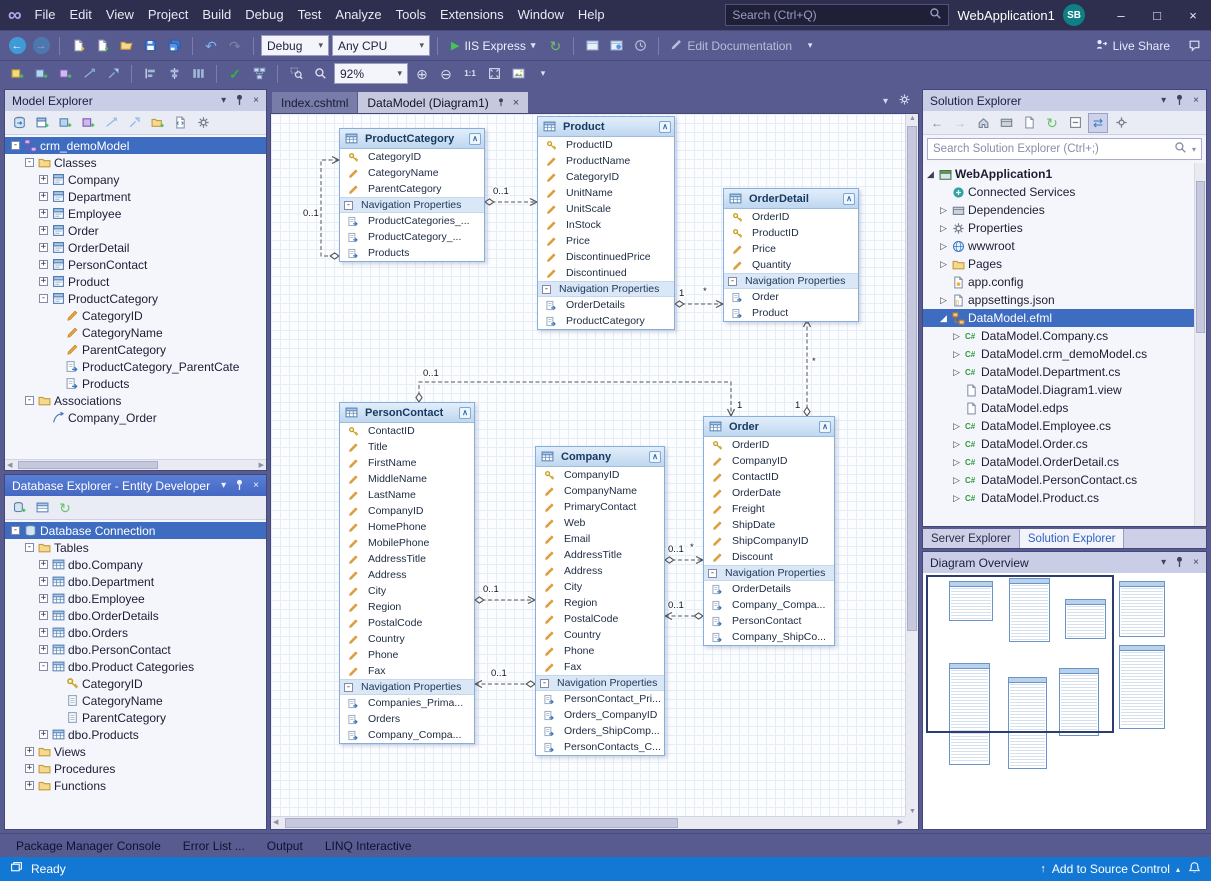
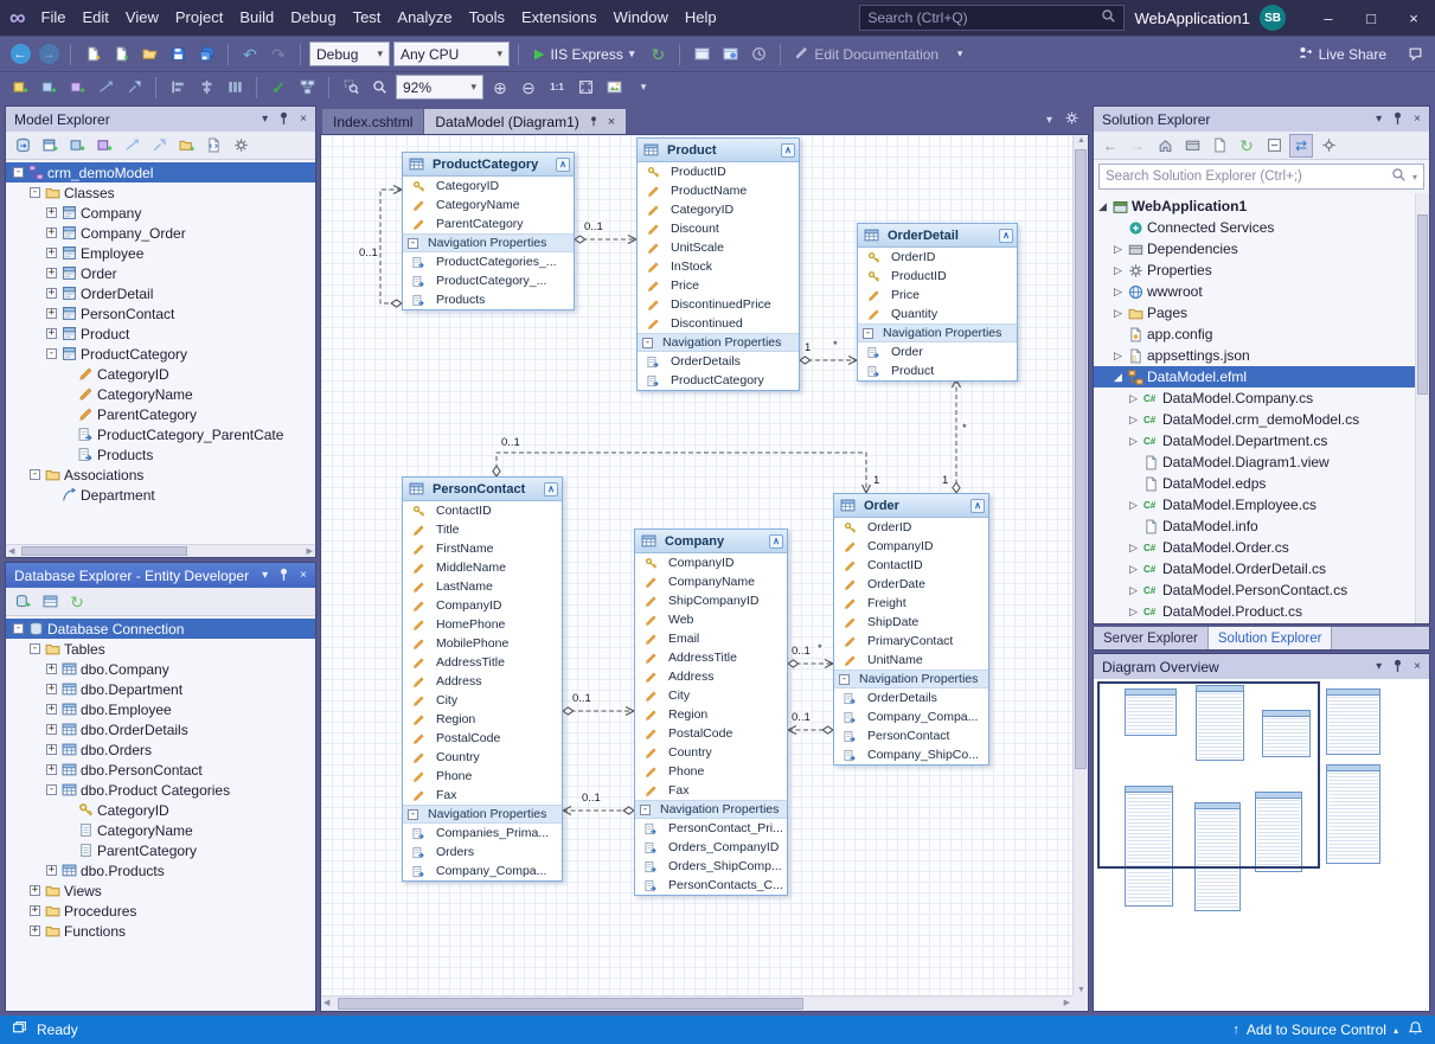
  ∞
  File
  Edit
  View
  Project
  Build
  Debug
  Test
  Analyze
  Tools
  Extensions
  Window
  Help
  Search (Ctrl+Q)
  WebApplication1
  SB
  –
  □
  ×
  ←
  →
  ↶
  ↷
  Debug
  ▾
  Any CPU
  ▾
  ▶
  IIS Express
  ▾
  ↻
  Edit Documentation
  ▾
  Live Share
  ✓
  92%
  ▾
  ⊕
  ⊖
  1:1
  ▾
  Model Explorer
  ▾
  ×
  -
  crm_demoModel
  -
  Classes
  +
  Company
  +
- Department
+ Company_Order
  +
  Employee
  +
  Order
  +
  OrderDetail
  +
  PersonContact
  +
  Product
  -
  ProductCategory
  CategoryID
  CategoryName
  ParentCategory
  ProductCategory_ParentCate
  Products
  -
  Associations
- Company_Order
+ Department
  Database Explorer - Entity Developer
  ▾
  ×
  ↻
  -
  Database Connection
  -
  Tables
  +
  dbo.Company
  +
  dbo.Department
  +
  dbo.Employee
  +
  dbo.OrderDetails
  +
  dbo.Orders
  +
  dbo.PersonContact
  -
  dbo.Product Categories
  CategoryID
  CategoryName
  ParentCategory
  +
  dbo.Products
  +
  Views
  +
  Procedures
  +
  Functions
  Index.cshtml
  DataModel (Diagram1)
  ×
  ▾
  0..1
  0..1
  1
  *
  *
  1
  0..1
  1
  0..1
  *
  0..1
  0..1
  0..1
  ProductCategory
  ∧
  CategoryID
  CategoryName
  ParentCategory
  -
  Navigation Properties
  ProductCategories_...
  ProductCategory_...
  Products
  Product
  ∧
  ProductID
  ProductName
  CategoryID
- UnitName
+ Discount
  UnitScale
  InStock
  Price
  DiscontinuedPrice
  Discontinued
  -
  Navigation Properties
  OrderDetails
  ProductCategory
  OrderDetail
  ∧
  OrderID
  ProductID
  Price
  Quantity
  -
  Navigation Properties
  Order
  Product
  PersonContact
  ∧
  ContactID
  Title
  FirstName
  MiddleName
  LastName
  CompanyID
  HomePhone
  MobilePhone
  AddressTitle
  Address
  City
  Region
  PostalCode
  Country
  Phone
  Fax
  -
  Navigation Properties
  Companies_Prima...
  Orders
  Company_Compa...
  Company
  ∧
  CompanyID
  CompanyName
- PrimaryContact
+ ShipCompanyID
  Web
  Email
  AddressTitle
  Address
  City
  Region
  PostalCode
  Country
  Phone
  Fax
  -
  Navigation Properties
  PersonContact_Pri...
  Orders_CompanyID
  Orders_ShipComp...
  PersonContacts_C...
  Order
  ∧
  OrderID
  CompanyID
  ContactID
  OrderDate
  Freight
  ShipDate
- ShipCompanyID
+ PrimaryContact
- Discount
+ UnitName
  -
  Navigation Properties
  OrderDetails
  Company_Compa...
  PersonContact
  Company_ShipCo...
  Solution Explorer
  ▾
  ×
  ←
  →
  ↻
  ⇄
  Search Solution Explorer (Ctrl+;)
  ▾
  ◢
  WebApplication1
  Connected Services
  ▷
  Dependencies
  ▷
  Properties
  ▷
  wwwroot
  ▷
  Pages
  app.config
  ▷
  appsettings.json
  ◢
  DataModel.efml
  ▷
  C#
  DataModel.Company.cs
  ▷
  C#
  DataModel.crm_demoModel.cs
  ▷
  C#
  DataModel.Department.cs
  DataModel.Diagram1.view
  DataModel.edps
  ▷
  C#
  DataModel.Employee.cs
+ DataModel.info
  ▷
  C#
  DataModel.Order.cs
  ▷
  C#
  DataModel.OrderDetail.cs
  ▷
  C#
  DataModel.PersonContact.cs
  ▷
  C#
  DataModel.Product.cs
  Server Explorer
  Solution Explorer
  Diagram Overview
  ▾
  ×
- Package Manager Console
- Error List ...
- Output
- LINQ Interactive
  Ready
  ↑
  Add to Source Control
  ▴
